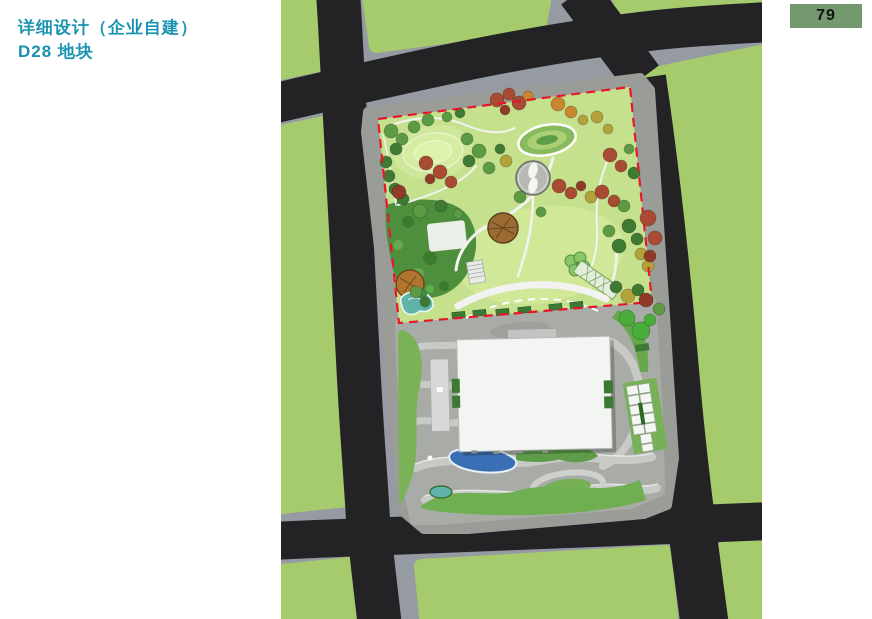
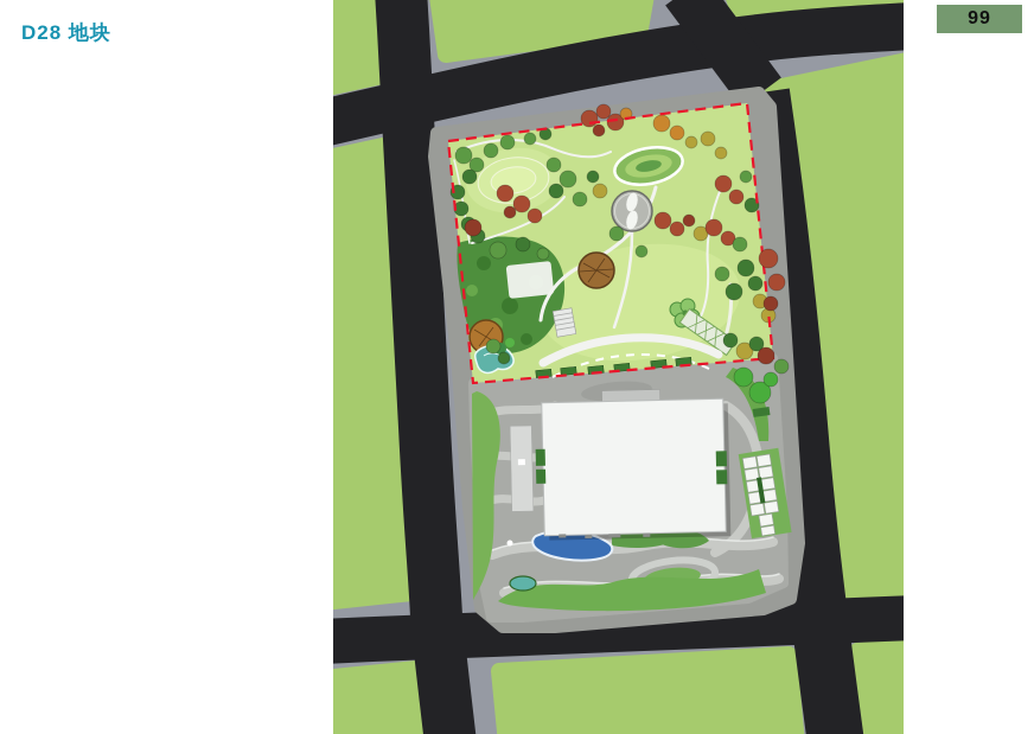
- 详细设计（企业自建）
  D28 地块
- 79
+ 99
